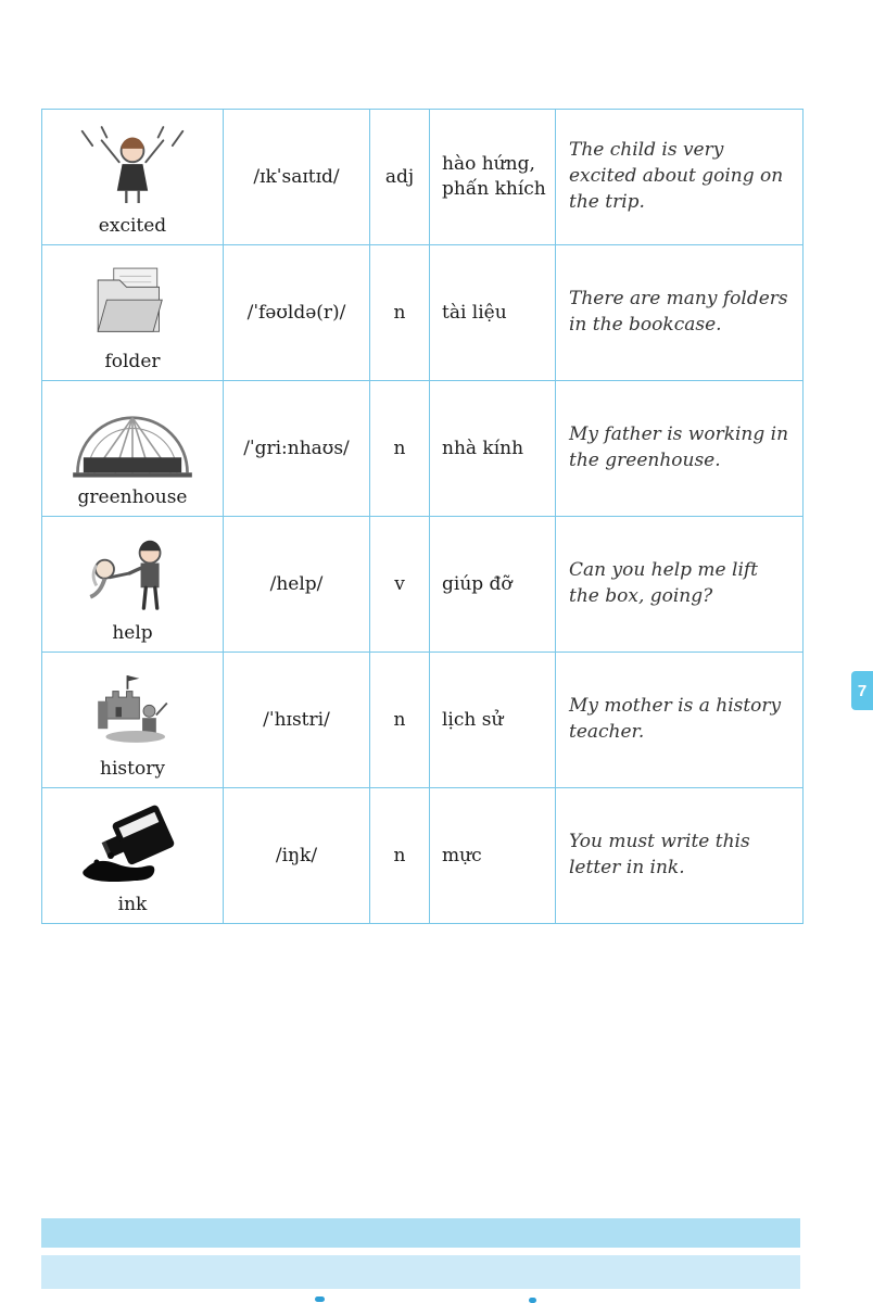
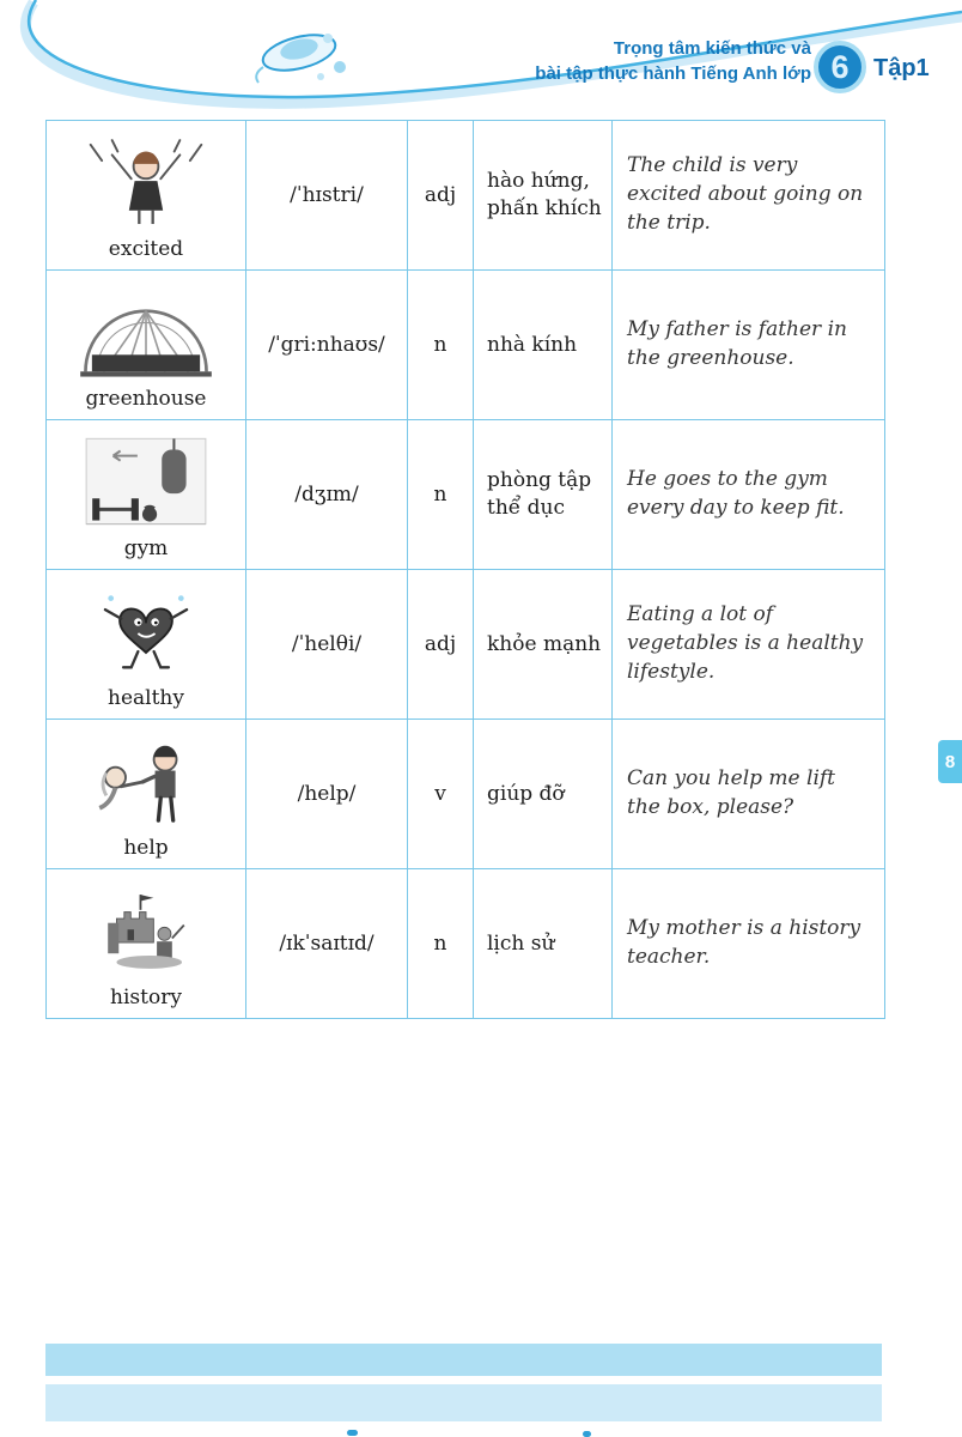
+ Trọng tâm kiến thức và
+ bài tập thực hành Tiếng Anh lớp
+ 6
+ Tập1
- excited	/ɪkˈsaɪtɪd/	adj	hào hứng, phấn khích	The child is very excited about going on the trip.
+ excited	/ˈhɪstri/	adj	hào hứng, phấn khích	The child is very excited about going on the trip.
- folder	/ˈfəʊldə(r)/	n	tài liệu	There are many folders in the bookcase.
- greenhouse	/ˈgri:nhaʊs/	n	nhà kính	My father is working in the greenhouse.
+ greenhouse	/ˈgri:nhaʊs/	n	nhà kính	My father is father in the greenhouse.
+ gym	/dʒɪm/	n	phòng tập thể dục	He goes to the gym every day to keep fit.
+ healthy	/ˈhelθi/	adj	khỏe mạnh	Eating a lot of vegetables is a healthy lifestyle.
- help	/help/	v	giúp đỡ	Can you help me lift the box, going?
+ help	/help/	v	giúp đỡ	Can you help me lift the box, please?
- history	/ˈhɪstri/	n	lịch sử	My mother is a history teacher.
+ history	/ɪkˈsaɪtɪd/	n	lịch sử	My mother is a history teacher.
- ink	/iŋk/	n	mực	You must write this letter in ink.
- 7
+ 8
